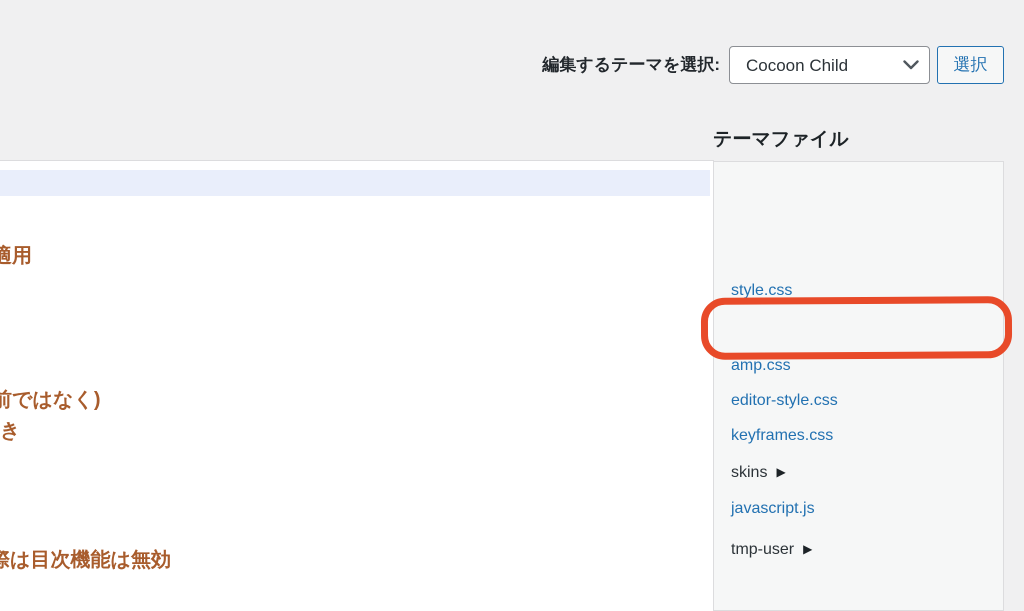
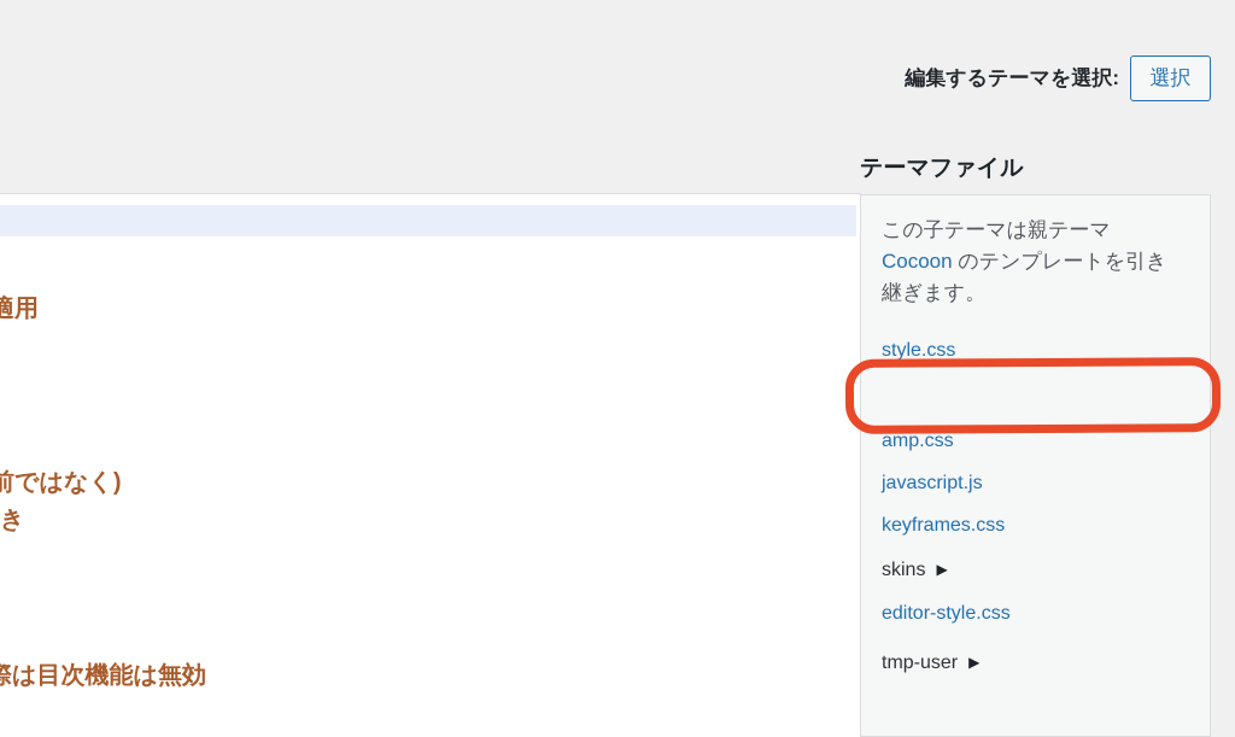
  編集するテーマを選択:
- Cocoon Child
  選択
  適用
  前ではなく)
  き
  際は目次機能は無効
  テーマファイル
+ この子テーマは親テーマ
+ Cocoon のテンプレートを引き
+ 継ぎます。
  style.css
  amp.css
- editor-style.css
+ javascript.js
  keyframes.css
  skins ▶
- javascript.js
+ editor-style.css
  tmp-user ▶
